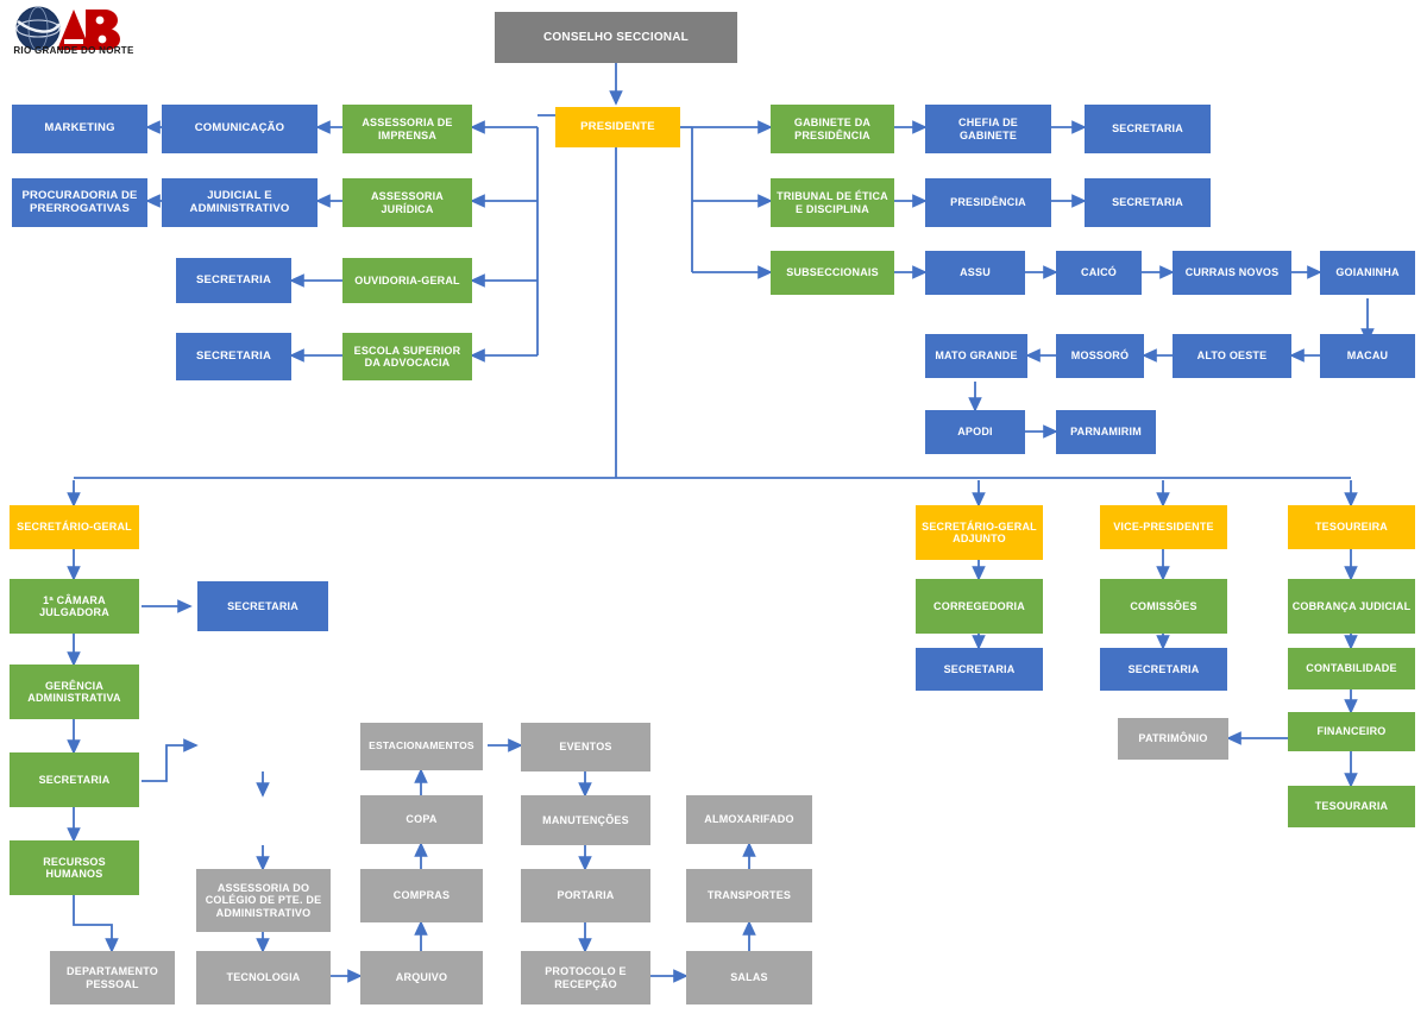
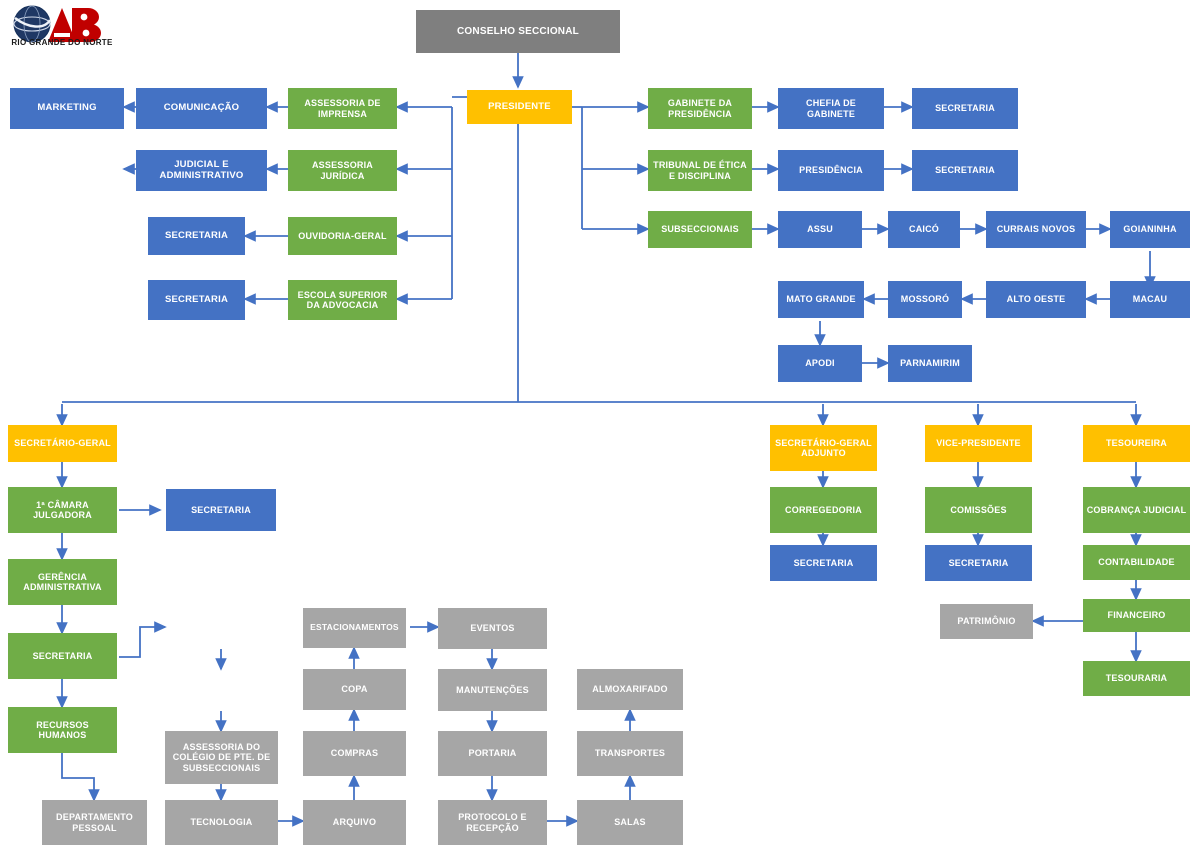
  RIO GRANDE DO NORTE
  CONSELHO SECCIONAL
  PRESIDENTE
  ASSESSORIA DE IMPRENSA
  COMUNICAÇÃO
  MARKETING
  ASSESSORIA JURÍDICA
  JUDICIAL E ADMINISTRATIVO
- PROCURADORIA DE PRERROGATIVAS
  OUVIDORIA-GERAL
  SECRETARIA
  ESCOLA SUPERIOR DA ADVOCACIA
  SECRETARIA
  GABINETE DA PRESIDÊNCIA
  CHEFIA DE GABINETE
  SECRETARIA
  TRIBUNAL DE ÉTICA E DISCIPLINA
  PRESIDÊNCIA
  SECRETARIA
  SUBSECCIONAIS
  ASSU
  CAICÓ
  CURRAIS NOVOS
  GOIANINHA
  MACAU
  ALTO OESTE
  MOSSORÓ
  MATO GRANDE
  APODI
  PARNAMIRIM
  SECRETÁRIO-GERAL
  1ª CÂMARA JULGADORA
  SECRETARIA
  GERÊNCIA ADMINISTRATIVA
  SECRETARIA
  RECURSOS HUMANOS
  DEPARTAMENTO PESSOAL
- ASSESSORIA DO COLÉGIO DE PTE. DE ADMINISTRATIVO
+ ASSESSORIA DO COLÉGIO DE PTE. DE SUBSECCIONAIS
  TECNOLOGIA
  ARQUIVO
  COMPRAS
  COPA
  ESTACIONAMENTOS
  EVENTOS
  MANUTENÇÕES
  PORTARIA
  PROTOCOLO E RECEPÇÃO
  SALAS
  TRANSPORTES
  ALMOXARIFADO
  SECRETÁRIO-GERAL ADJUNTO
  CORREGEDORIA
  SECRETARIA
  VICE-PRESIDENTE
  COMISSÕES
  SECRETARIA
  TESOUREIRA
  COBRANÇA JUDICIAL
  CONTABILIDADE
  FINANCEIRO
  PATRIMÔNIO
  TESOURARIA
